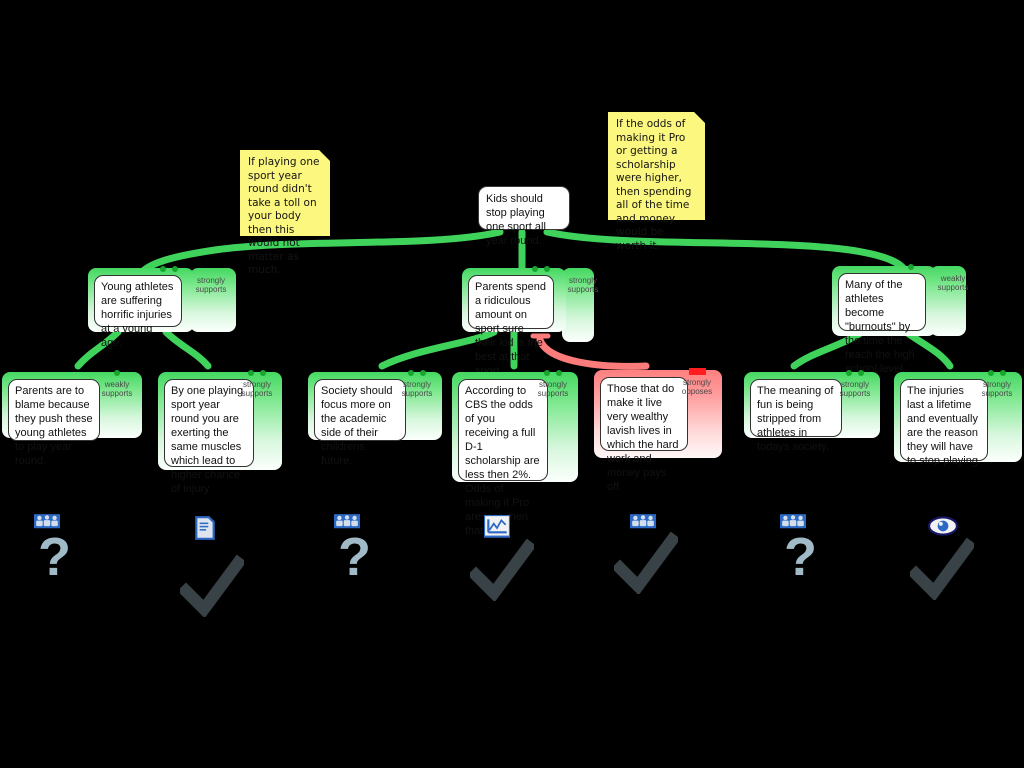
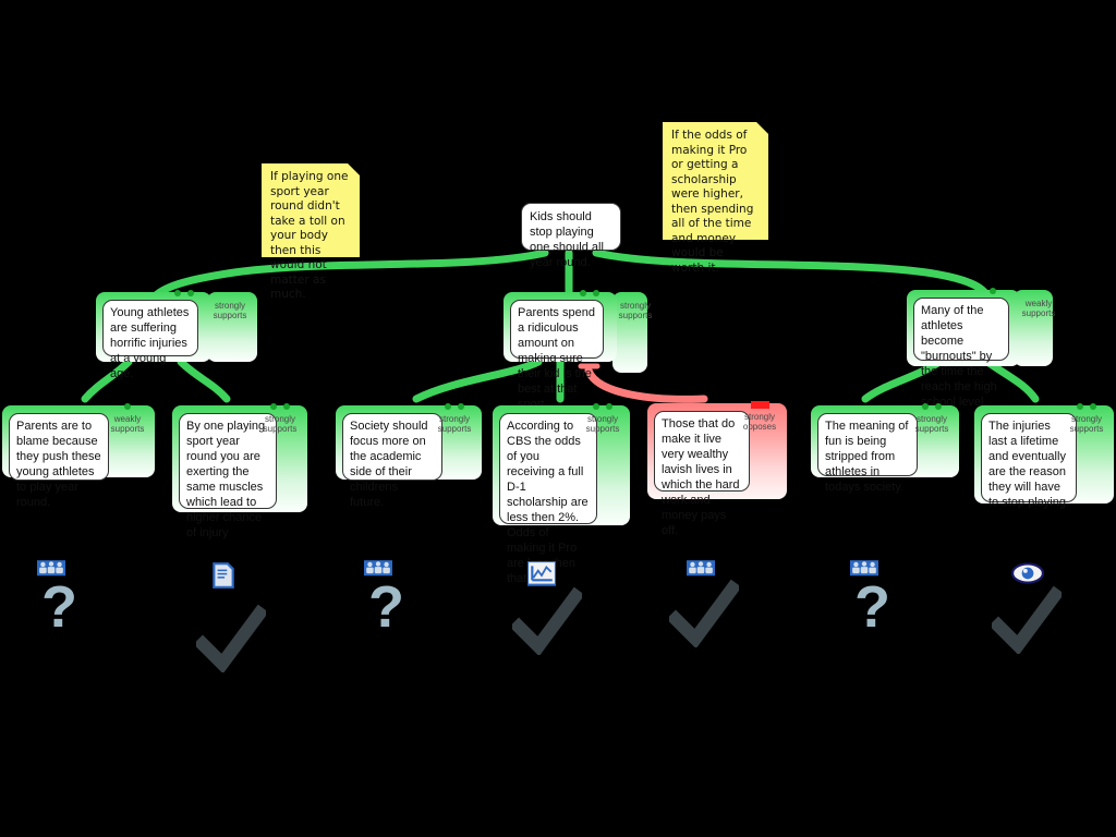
  If playing one sport year round didn't take a toll on your body then this would not
  If the odds of making it Pro or getting a scholarship were higher, then spending all of the time and money would be worth it.
- Kids should stop playing one sport all year round.
+ Kids should stop playing one should all year round.
  Young athletes are suffering horrific injuries at a young age.
  strongly supports
- Parents spend a ridiculous amount on sport sure their kid is the best at that sport
+ Parents spend a ridiculous amount on making sure their kid is the best at that sport
  strongly supports
  Many of the athletes become "burnouts" by the time the school level.
  weakly supports
  Parents are to blame because they push these young athletes
  weakly supports
  By one playing sport year round you are exerting the same muscles which lead to higher chance
  strongly supports
  Society should focus more on the academic side of their
  strongly supports
  According to CBS the odds of you receiving a full D-1 scholarship are less then 2%. arehen
  strongly supports
  Those that do make it live very wealthy lavish lives in which the hard work and
  strongly opposes
  The meaning of fun is being stripped from athletes in
  strongly supports
  The injuries last a lifetime and eventually are the reason they will have to stop playing.
  strongly supports
  ?
  ?
  ?
